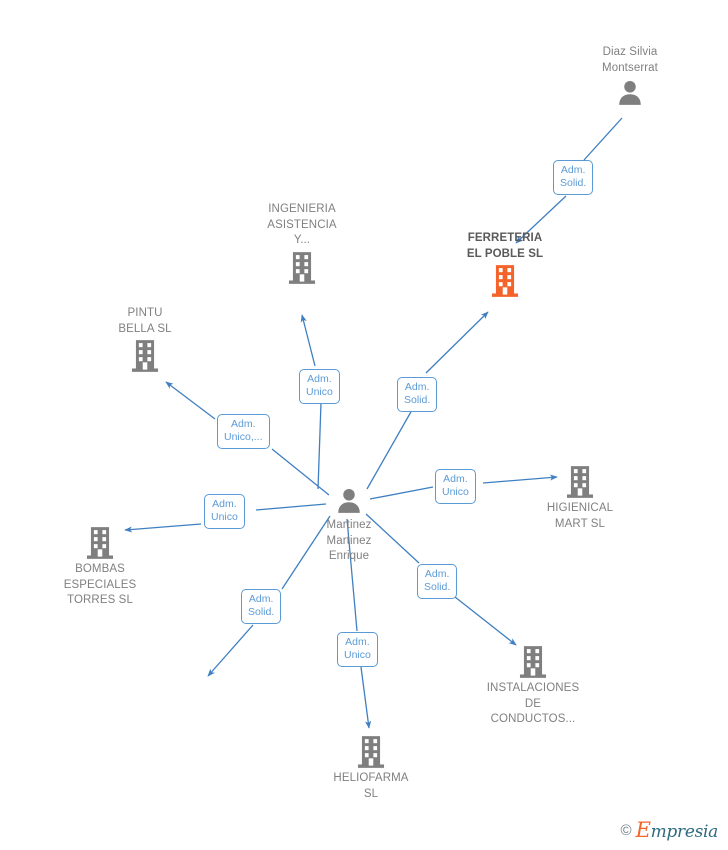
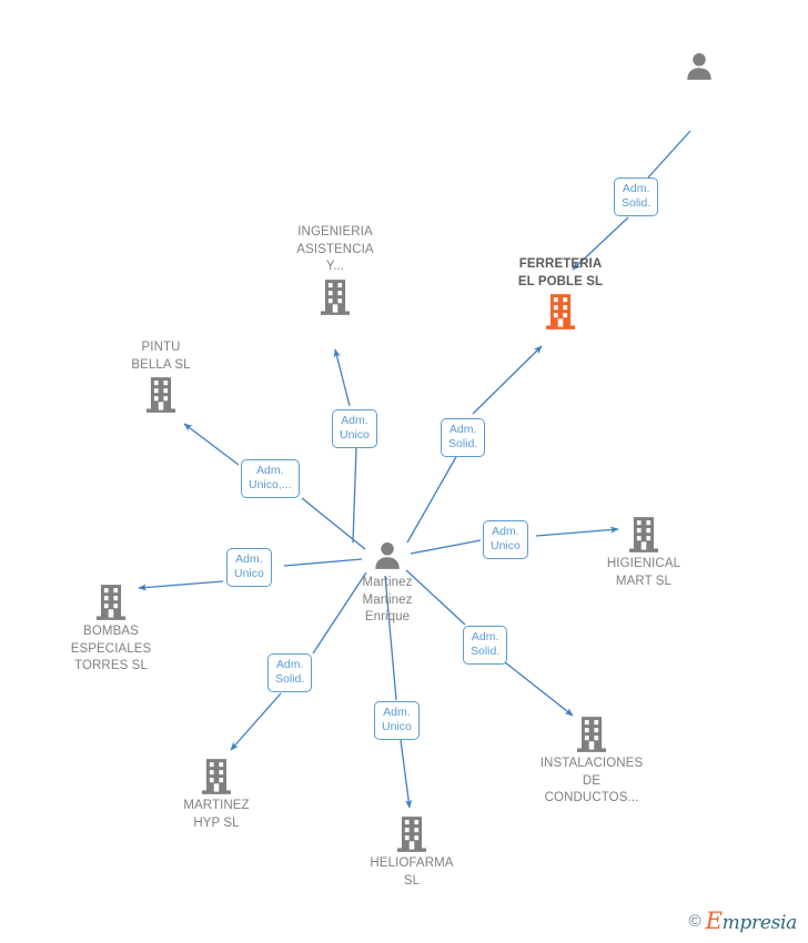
- Diaz Silvia
- Montserrat
  FERRETERIA
  EL POBLE SL
  INGENIERIA
  ASISTENCIA
  Y...
  PINTU
  BELLA SL
  BOMBAS
  ESPECIALES
  TORRES SL
+ MARTINEZ
+ HYP SL
  HELIOFARMA
  SL
  INSTALACIONES
  DE
  CONDUCTOS...
  HIGIENICAL
  MART SL
  Martinez
  Martinez
  Enrique
  Adm.
  Solid.
  Adm.
  Solid.
  Adm.
  Unico
  Adm.
  Unico,...
  Adm.
  Unico
  Adm.
  Unico
  Adm.
  Solid.
  Adm.
  Unico
  Adm.
  Solid.
  ©
  Empresia
